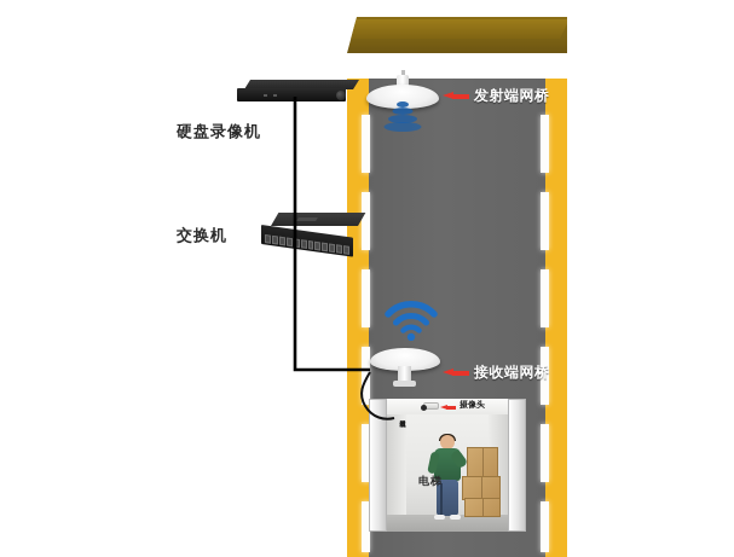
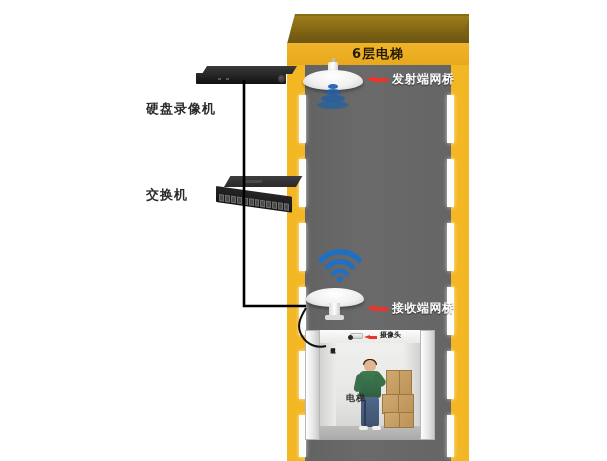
+ 6层电梯
  发射端网桥
  接收端网桥
  摄像头
  电梯
  硬盘录像机
  交换机
